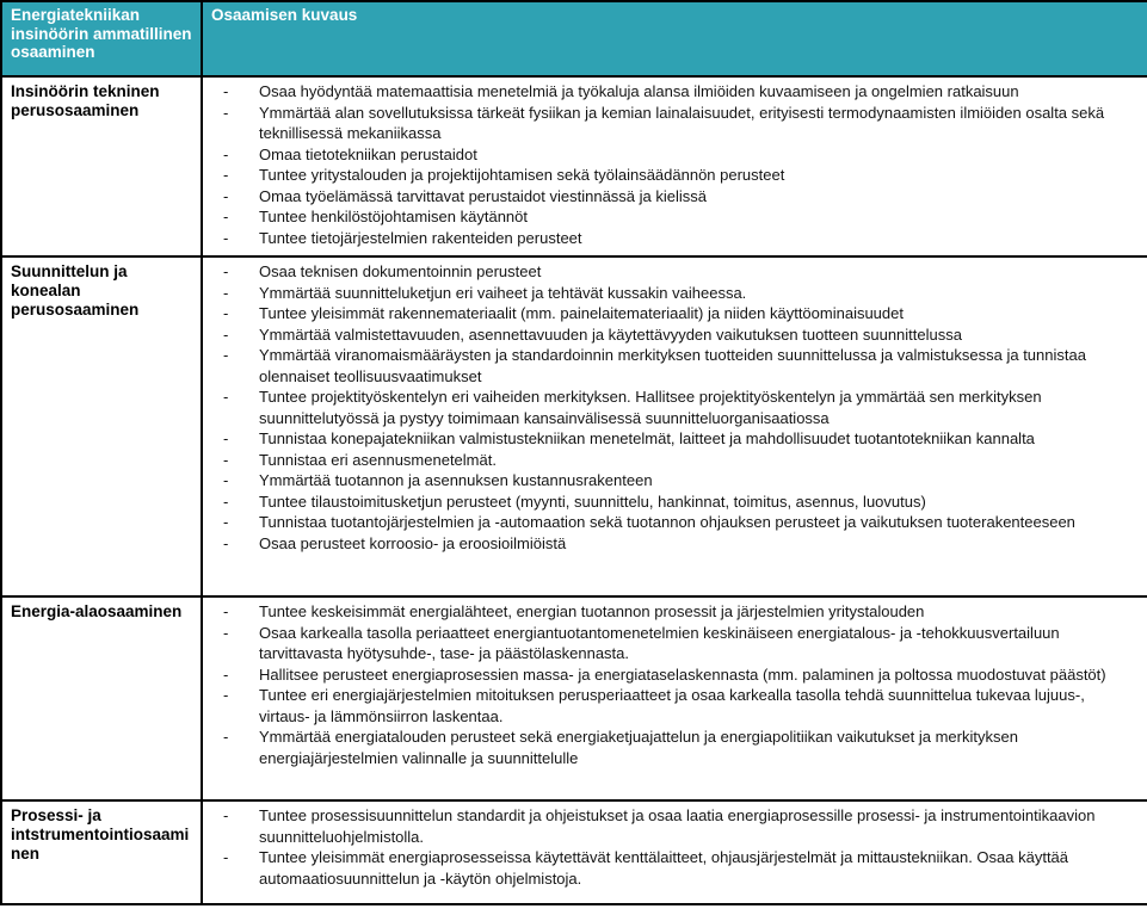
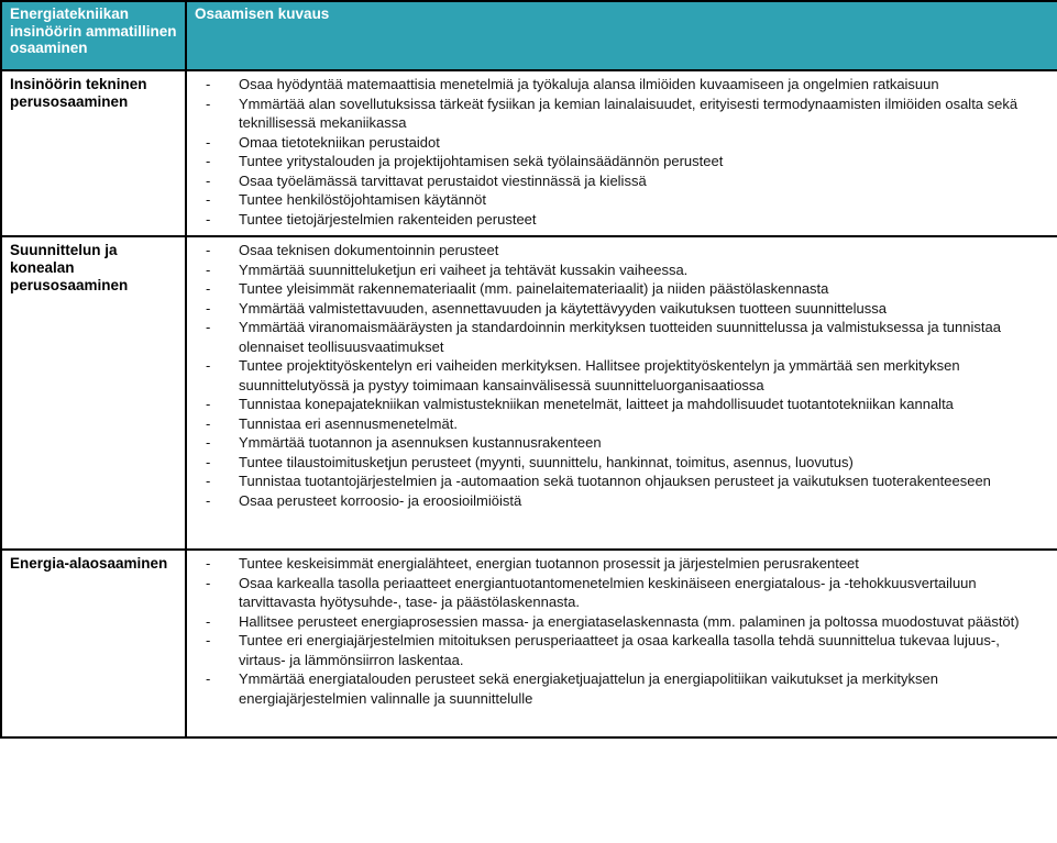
  Energiatekniikan insinöörin ammatillinen osaaminen	Osaamisen kuvaus
- Insinöörin tekninen perusosaaminen	- Osaa hyödyntää matemaattisia menetelmiä ja työkaluja alansa ilmiöiden kuvaamiseen ja ongelmien ratkaisuun - Ymmärtää alan sovellutuksissa tärkeät fysiikan ja kemian lainalaisuudet, erityisesti termodynaamisten ilmiöiden osalta sekä teknillisessä mekaniikassa - Omaa tietotekniikan perustaidot - Tuntee yritystalouden ja projektijohtamisen sekä työlainsäädännön perusteet - Omaa työelämässä tarvittavat perustaidot viestinnässä ja kielissä - Tuntee henkilöstöjohtamisen käytännöt - Tuntee tietojärjestelmien rakenteiden perusteet
+ Insinöörin tekninen perusosaaminen	- Osaa hyödyntää matemaattisia menetelmiä ja työkaluja alansa ilmiöiden kuvaamiseen ja ongelmien ratkaisuun - Ymmärtää alan sovellutuksissa tärkeät fysiikan ja kemian lainalaisuudet, erityisesti termodynaamisten ilmiöiden osalta sekä teknillisessä mekaniikassa - Omaa tietotekniikan perustaidot - Tuntee yritystalouden ja projektijohtamisen sekä työlainsäädännön perusteet - Osaa työelämässä tarvittavat perustaidot viestinnässä ja kielissä - Tuntee henkilöstöjohtamisen käytännöt - Tuntee tietojärjestelmien rakenteiden perusteet
- Suunnittelun ja konealan perusosaaminen	- Osaa teknisen dokumentoinnin perusteet - Ymmärtää suunnitteluketjun eri vaiheet ja tehtävät kussakin vaiheessa. - Tuntee yleisimmät rakennemateriaalit (mm. painelaitemateriaalit) ja niiden käyttöominaisuudet - Ymmärtää valmistettavuuden, asennettavuuden ja käytettävyyden vaikutuksen tuotteen suunnittelussa - Ymmärtää viranomaismääräysten ja standardoinnin merkityksen tuotteiden suunnittelussa ja valmistuksessa ja tunnistaa olennaiset teollisuusvaatimukset - Tuntee projektityöskentelyn eri vaiheiden merkityksen. Hallitsee projektityöskentelyn ja ymmärtää sen merkityksen suunnittelutyössä ja pystyy toimimaan kansainvälisessä suunnitteluorganisaatiossa - Tunnistaa konepajatekniikan valmistustekniikan menetelmät, laitteet ja mahdollisuudet tuotantotekniikan kannalta - Tunnistaa eri asennusmenetelmät. - Ymmärtää tuotannon ja asennuksen kustannusrakenteen - Tuntee tilaustoimitusketjun perusteet (myynti, suunnittelu, hankinnat, toimitus, asennus, luovutus) - Tunnistaa tuotantojärjestelmien ja -automaation sekä tuotannon ohjauksen perusteet ja vaikutuksen tuoterakenteeseen - Osaa perusteet korroosio- ja eroosioilmiöistä
+ Suunnittelun ja konealan perusosaaminen	- Osaa teknisen dokumentoinnin perusteet - Ymmärtää suunnitteluketjun eri vaiheet ja tehtävät kussakin vaiheessa. - Tuntee yleisimmät rakennemateriaalit (mm. painelaitemateriaalit) ja niiden päästölaskennasta - Ymmärtää valmistettavuuden, asennettavuuden ja käytettävyyden vaikutuksen tuotteen suunnittelussa - Ymmärtää viranomaismääräysten ja standardoinnin merkityksen tuotteiden suunnittelussa ja valmistuksessa ja tunnistaa olennaiset teollisuusvaatimukset - Tuntee projektityöskentelyn eri vaiheiden merkityksen. Hallitsee projektityöskentelyn ja ymmärtää sen merkityksen suunnittelutyössä ja pystyy toimimaan kansainvälisessä suunnitteluorganisaatiossa - Tunnistaa konepajatekniikan valmistustekniikan menetelmät, laitteet ja mahdollisuudet tuotantotekniikan kannalta - Tunnistaa eri asennusmenetelmät. - Ymmärtää tuotannon ja asennuksen kustannusrakenteen - Tuntee tilaustoimitusketjun perusteet (myynti, suunnittelu, hankinnat, toimitus, asennus, luovutus) - Tunnistaa tuotantojärjestelmien ja -automaation sekä tuotannon ohjauksen perusteet ja vaikutuksen tuoterakenteeseen - Osaa perusteet korroosio- ja eroosioilmiöistä
- Energia-alaosaaminen	- Tuntee keskeisimmät energialähteet, energian tuotannon prosessit ja järjestelmien yritystalouden - Osaa karkealla tasolla periaatteet energiantuotantomenetelmien keskinäiseen energiatalous- ja -tehokkuusvertailuun tarvittavasta hyötysuhde-, tase- ja päästölaskennasta. - Hallitsee perusteet energiaprosessien massa- ja energiataselaskennasta (mm. palaminen ja poltossa muodostuvat päästöt) - Tuntee eri energiajärjestelmien mitoituksen perusperiaatteet ja osaa karkealla tasolla tehdä suunnittelua tukevaa lujuus-, virtaus- ja lämmönsiirron laskentaa. - Ymmärtää energiatalouden perusteet sekä energiaketjuajattelun ja energiapolitiikan vaikutukset ja merkityksen energiajärjestelmien valinnalle ja suunnittelulle
+ Energia-alaosaaminen	- Tuntee keskeisimmät energialähteet, energian tuotannon prosessit ja järjestelmien perusrakenteet - Osaa karkealla tasolla periaatteet energiantuotantomenetelmien keskinäiseen energiatalous- ja -tehokkuusvertailuun tarvittavasta hyötysuhde-, tase- ja päästölaskennasta. - Hallitsee perusteet energiaprosessien massa- ja energiataselaskennasta (mm. palaminen ja poltossa muodostuvat päästöt) - Tuntee eri energiajärjestelmien mitoituksen perusperiaatteet ja osaa karkealla tasolla tehdä suunnittelua tukevaa lujuus-, virtaus- ja lämmönsiirron laskentaa. - Ymmärtää energiatalouden perusteet sekä energiaketjuajattelun ja energiapolitiikan vaikutukset ja merkityksen energiajärjestelmien valinnalle ja suunnittelulle
- Prosessi- ja intstrumentointiosaaminen	- Tuntee prosessisuunnittelun standardit ja ohjeistukset ja osaa laatia energiaprosessille prosessi- ja instrumentointikaavion suunnitteluohjelmistolla. - Tuntee yleisimmät energiaprosesseissa käytettävät kenttälaitteet, ohjausjärjestelmät ja mittaustekniikan. Osaa käyttää automaatiosuunnittelun ja -käytön ohjelmistoja.
